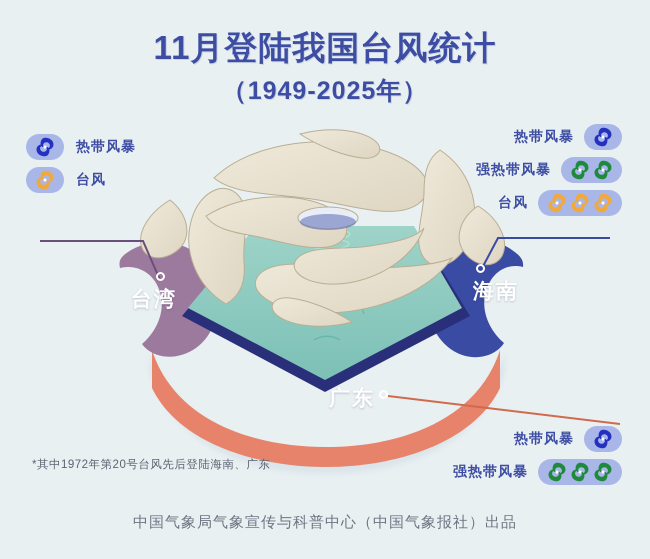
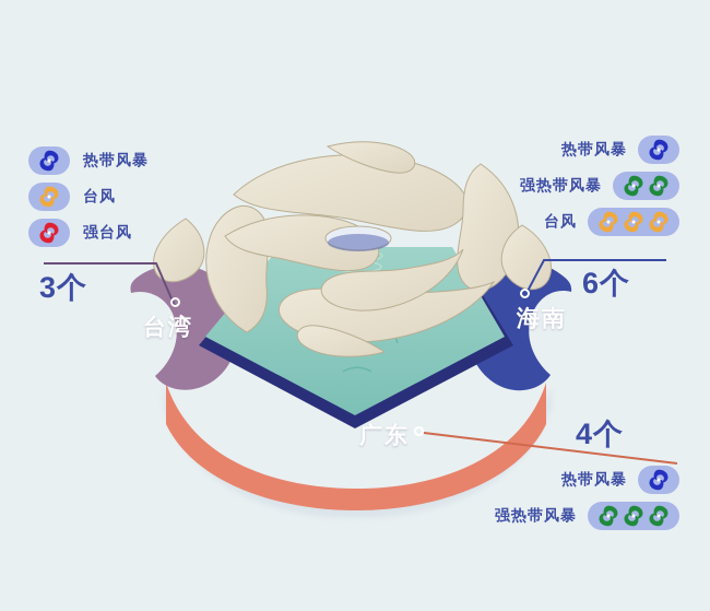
- 11月登陆我国台风统计
- （1949-2025年）
  台湾
  海南
  广东
+ 3个
+ 6个
+ 4个
  热带风暴
  台风
+ 强台风
  热带风暴
  强热带风暴
  台风
  热带风暴
  强热带风暴
- *其中1972年第20号台风先后登陆海南、广东
- 中国气象局气象宣传与科普中心（中国气象报社）出品
